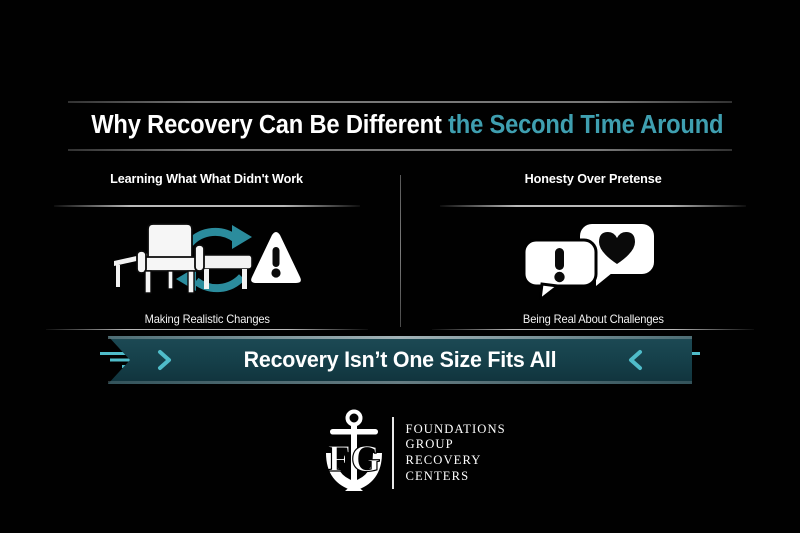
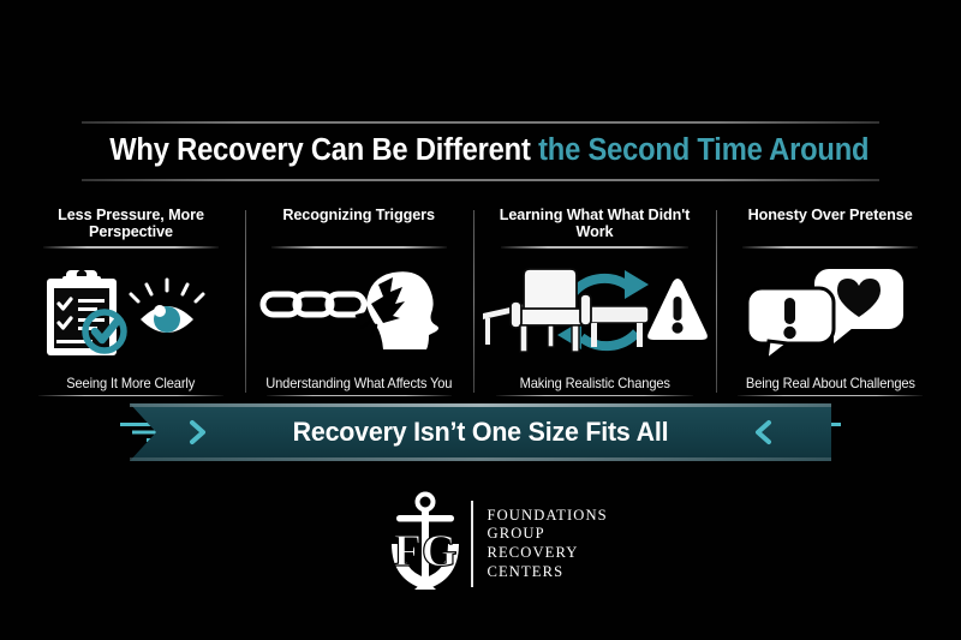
  Why Recovery Can Be Different the Second Time Around
+ Less Pressure, More Perspective
+ Seeing It More Clearly
+ Recognizing Triggers
+ Understanding What Affects You
  Learning What What Didn't Work
  Making Realistic Changes
  Honesty Over Pretense
  Being Real About Challenges
  Recovery Isn’t One Size Fits All
  FG
  FOUNDATIONS
  GROUP
  RECOVERY
  CENTERS
